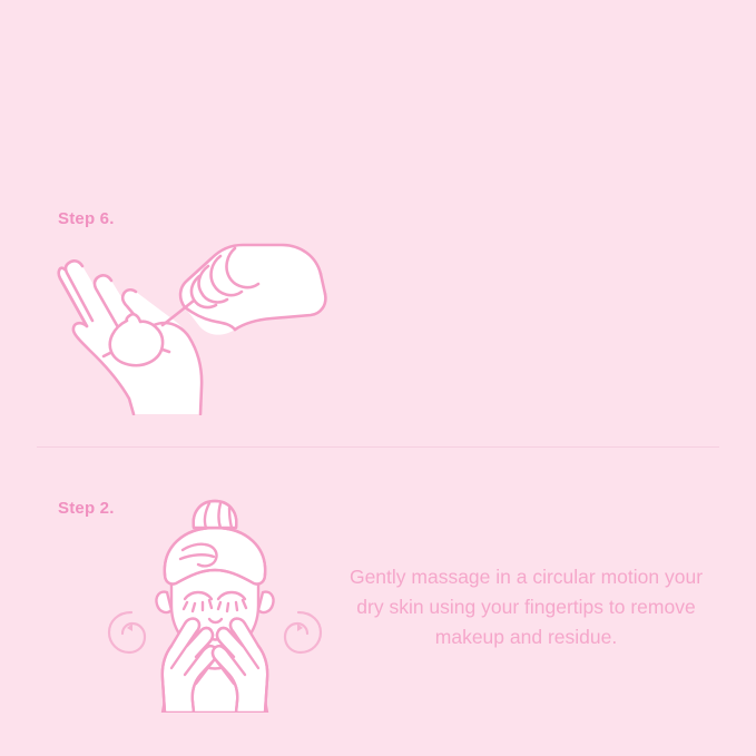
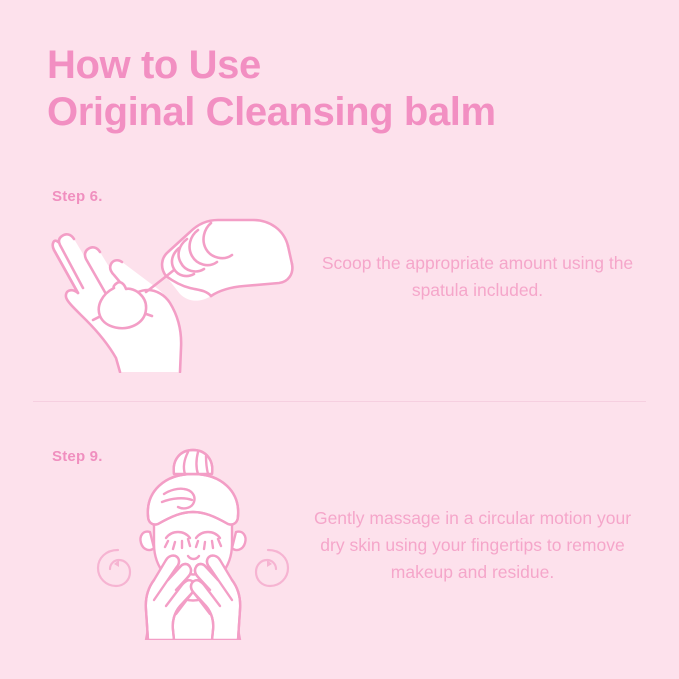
+ How to Use
+ Original Cleansing balm
  Step 6.
+ Scoop the appropriate amount using the spatula included.
- Step 2.
+ Step 9.
  Gently massage in a circular motion your dry skin using your fingertips to remove makeup and residue.
